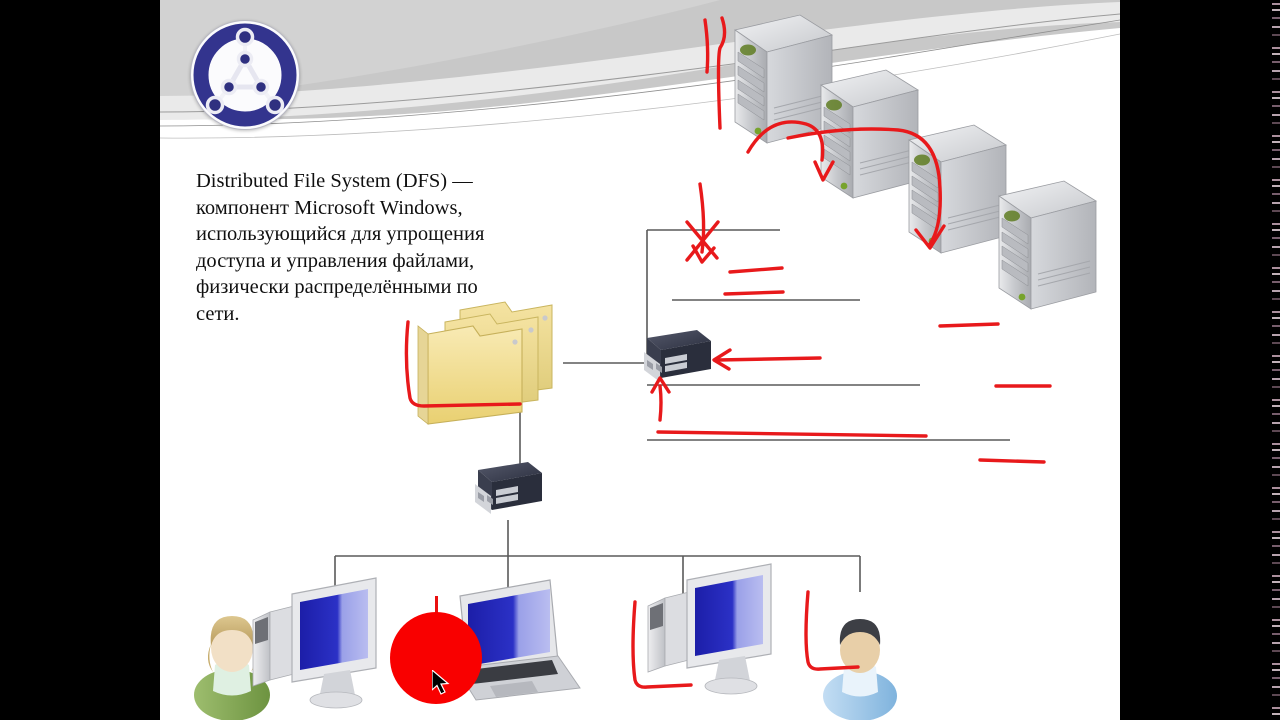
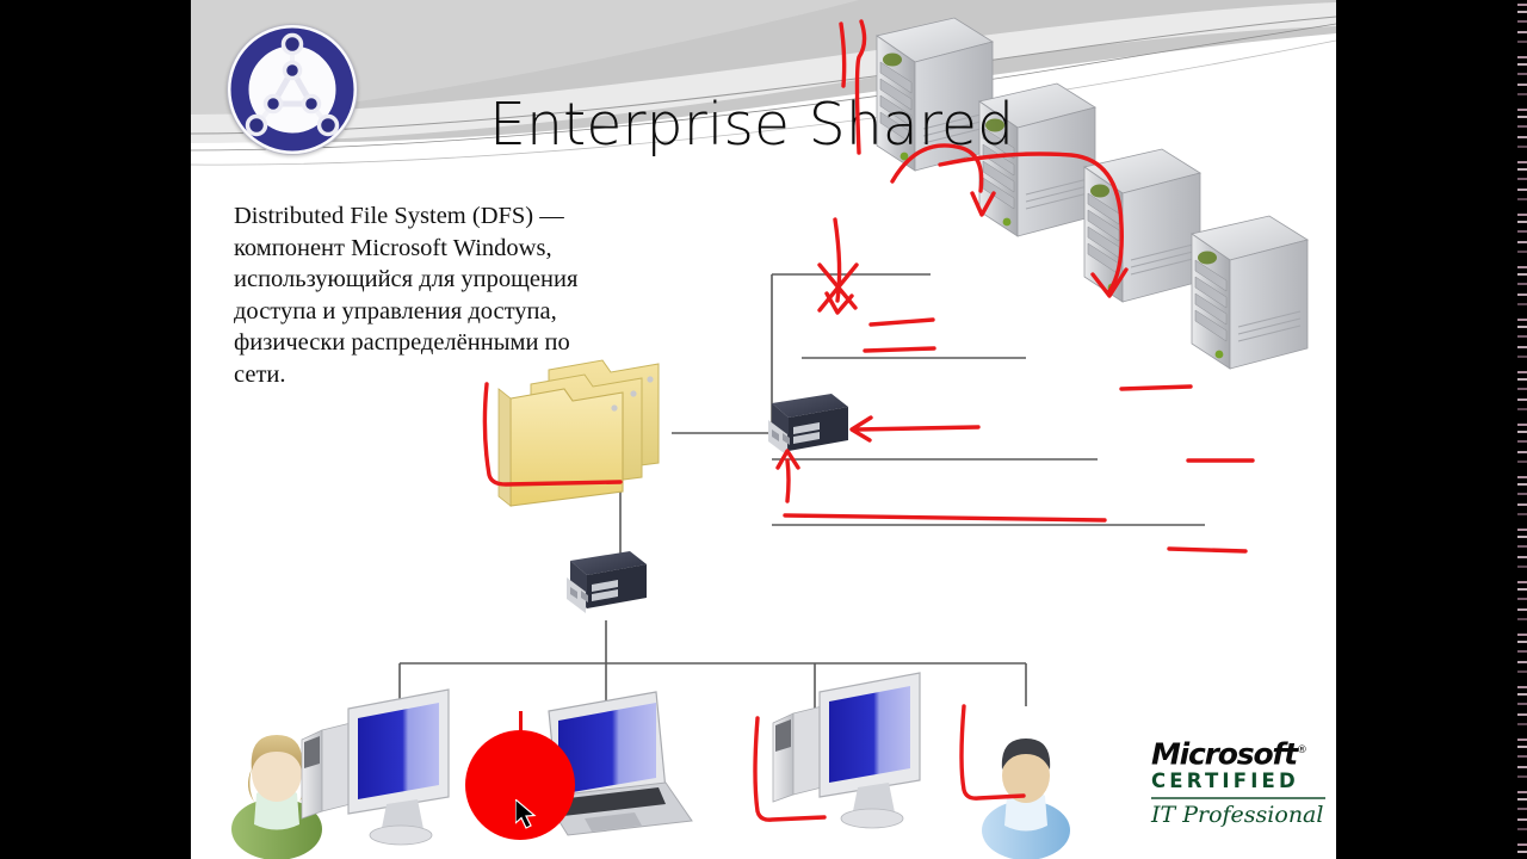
+ Enterprise Shared
- Distributed File System (DFS) — компонент Microsoft Windows, использующийся для упрощения доступа и управления файлами, физически распределёнными по сети.
+ Distributed File System (DFS) — компонент Microsoft Windows, использующийся для упрощения доступа и управления доступа, физически распределёнными по сети.
+ Microsoft®
+ CERTIFIED
+ IT Professional
